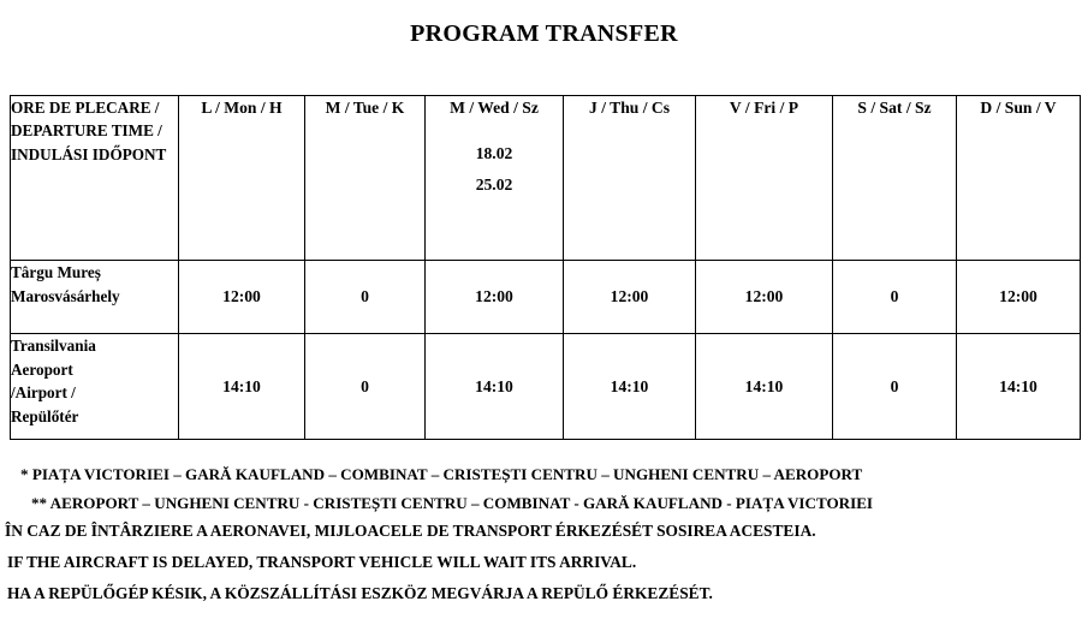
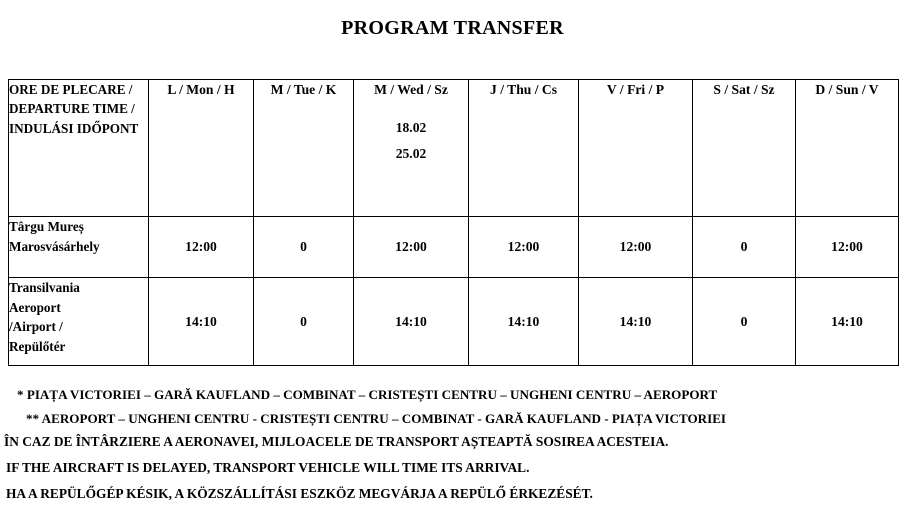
  PROGRAM TRANSFER
  ORE DE PLECARE / DEPARTURE TIME / INDULÁSI IDŐPONT	L / Mon / H	M / Tue / K	M / Wed / Sz 18.02 25.02	J / Thu / Cs	V / Fri / P	S / Sat / Sz	D / Sun / V
  Târgu Mureș Marosvásárhely	12:00	0	12:00	12:00	12:00	0	12:00
  Transilvania Aeroport /Airport / Repülőtér	14:10	0	14:10	14:10	14:10	0	14:10
  * PIAȚA VICTORIEI – GARĂ KAUFLAND – COMBINAT – CRISTEȘTI CENTRU – UNGHENI CENTRU – AEROPORT
  ** AEROPORT – UNGHENI CENTRU - CRISTEȘTI CENTRU – COMBINAT - GARĂ KAUFLAND - PIAȚA VICTORIEI
- ÎN CAZ DE ÎNTÂRZIERE A AERONAVEI, MIJLOACELE DE TRANSPORT ÉRKEZÉSÉT SOSIREA ACESTEIA.
+ ÎN CAZ DE ÎNTÂRZIERE A AERONAVEI, MIJLOACELE DE TRANSPORT AȘTEAPTĂ SOSIREA ACESTEIA.
- IF THE AIRCRAFT IS DELAYED, TRANSPORT VEHICLE WILL WAIT ITS ARRIVAL.
+ IF THE AIRCRAFT IS DELAYED, TRANSPORT VEHICLE WILL TIME ITS ARRIVAL.
  HA A REPÜLŐGÉP KÉSIK, A KÖZSZÁLLÍTÁSI ESZKÖZ MEGVÁRJA A REPÜLŐ ÉRKEZÉSÉT.
